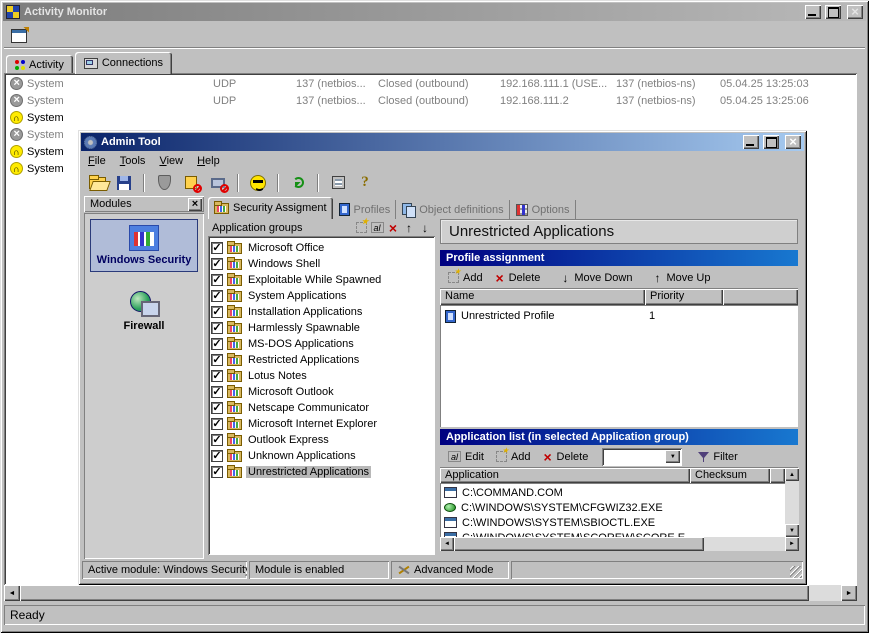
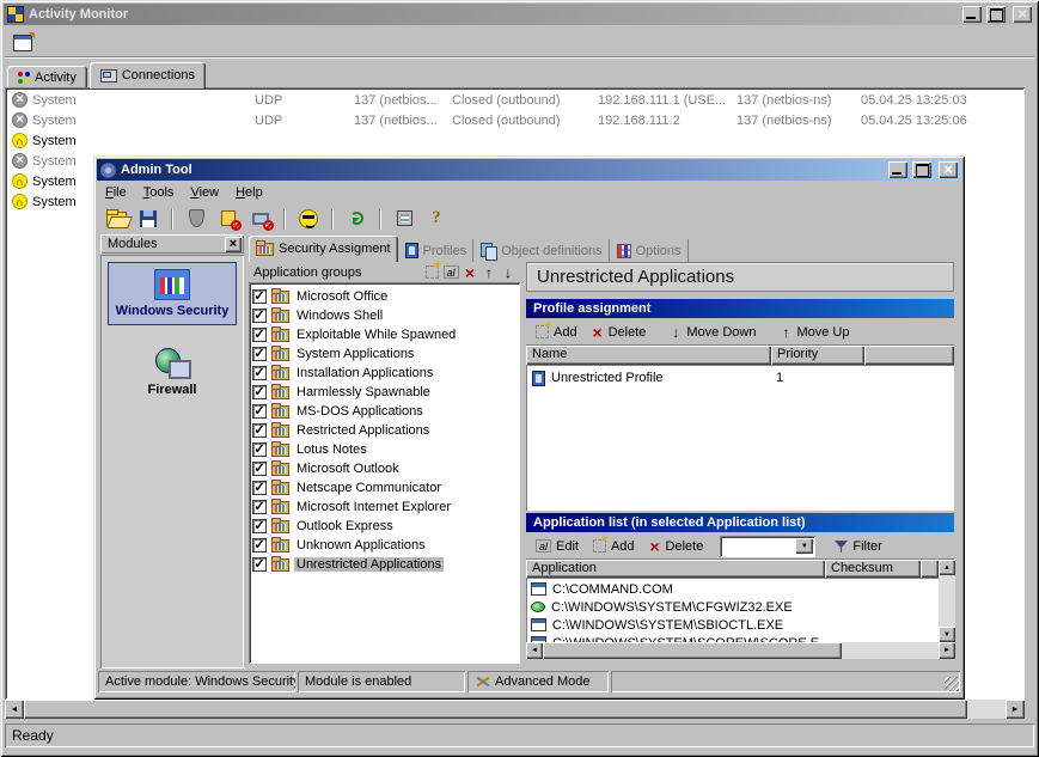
  Activity Monitor
  Activity
  Connections
  System
  UDP
  137 (netbios...
  Closed (outbound)
  192.168.111.1 (USE...
  137 (netbios-ns)
  05.04.25 13:25:03
  System
  UDP
  137 (netbios...
  Closed (outbound)
  192.168.111.2
  137 (netbios-ns)
  05.04.25 13:25:06
  System
  System
  System
  System
  Ready
  Admin Tool
  File
  Tools
  View
  Help
  Modules
  Windows Security
  Firewall
  Security Assigment
  Profiles
  Object definitions
  Options
  Application groups
  Microsoft Office
  Windows Shell
  Exploitable While Spawned
  System Applications
  Installation Applications
  Harmlessly Spawnable
  MS-DOS Applications
  Restricted Applications
  Lotus Notes
  Microsoft Outlook
  Netscape Communicator
  Microsoft Internet Explorer
  Outlook Express
  Unknown Applications
  Unrestricted Applications
  Unrestricted Applications
  Profile assignment
  Add
  Delete
  Move Down
  Move Up
  Name
  Priority
  Unrestricted Profile
  1
- Application list (in selected Application group)
+ Application list (in selected Application list)
  Edit
  Add
  Delete
  Filter
  Application
  Checksum
  C:\COMMAND.COM
  C:\WINDOWS\SYSTEM\CFGWIZ32.EXE
  C:\WINDOWS\SYSTEM\SBIOCTL.EXE
  Active module: Windows Securit
  Module is enabled
  Advanced Mode
